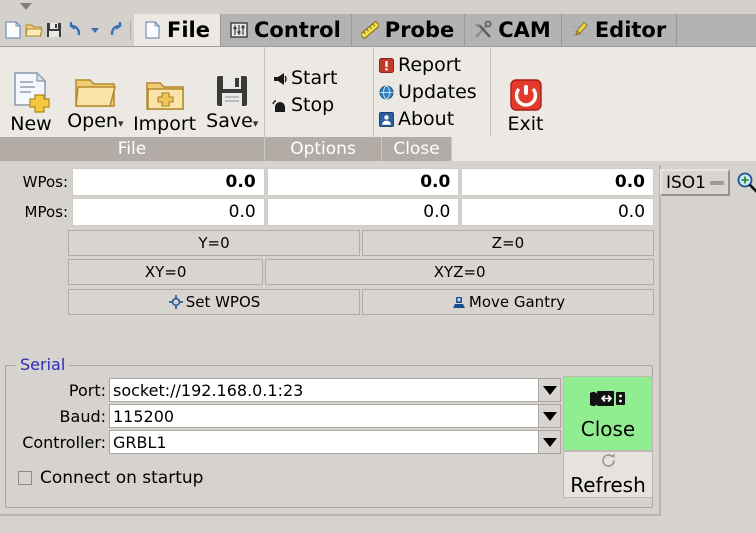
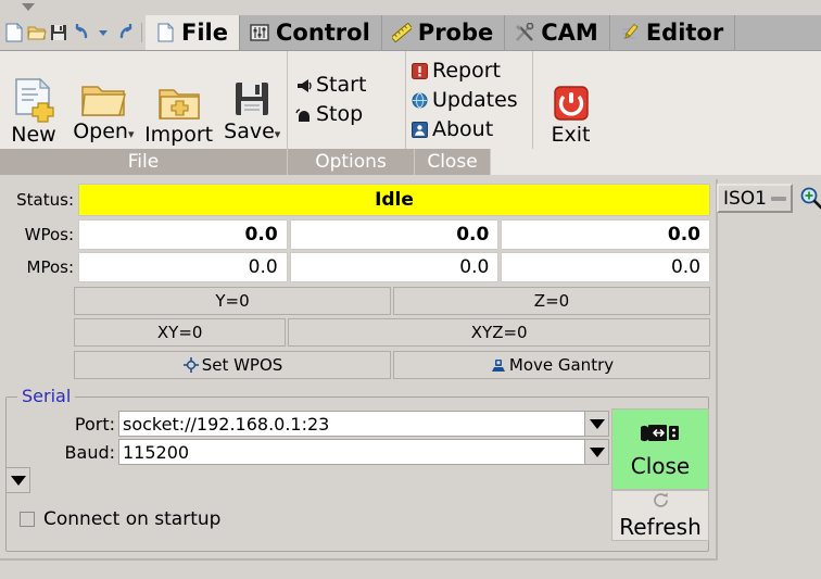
  File
  Control
  Probe
  CAM
  Editor
  New
  Open▾
  Import
  Save▾
  Start
  Stop
  Report
  Updates
  About
  Exit
  File
  Options
  Close
+ Status:
+ Idle
  WPos:
  0.0
  0.0
  0.0
  MPos:
  0.0
  0.0
  0.0
  Y=0
  Z=0
  XY=0
  XYZ=0
  Set WPOS
  Move Gantry
  Serial
  Port:
  socket://192.168.0.1:23
  Baud:
  115200
- Controller:
- GRBL1
  Connect on startup
  Close
  Refresh
  ISO1
